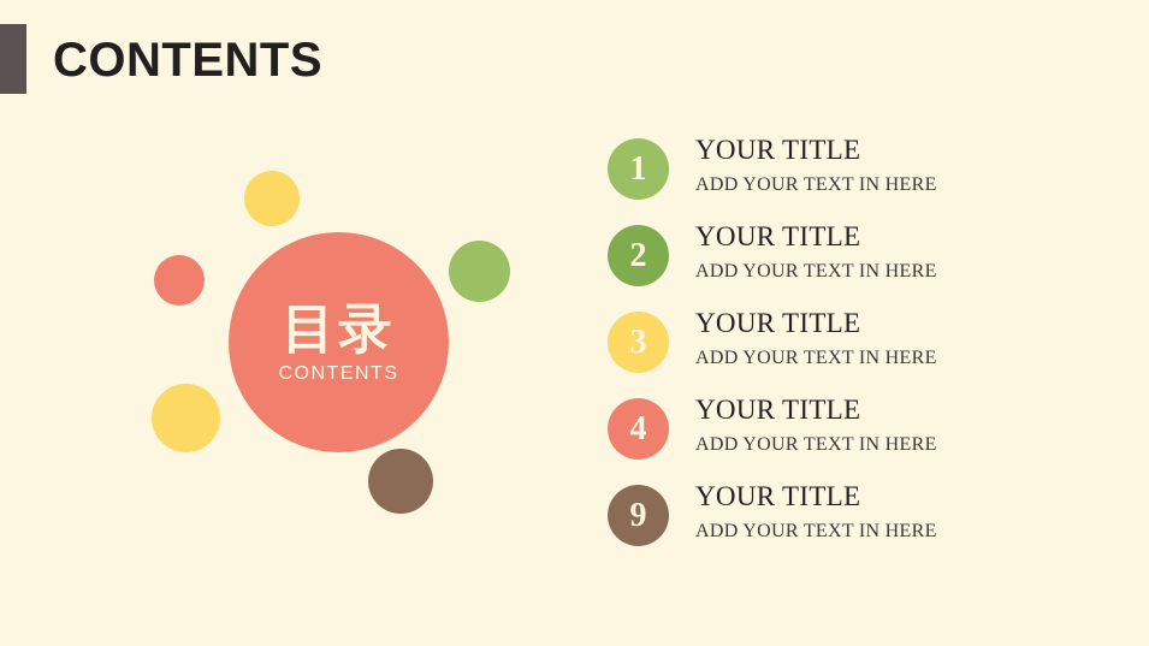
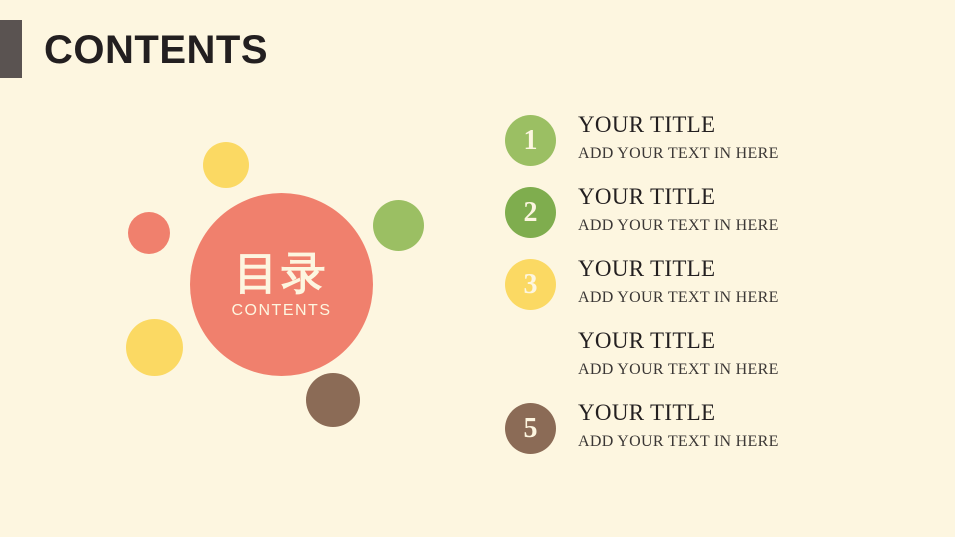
  CONTENTS
  目录
  CONTENTS
  1
  YOUR TITLE
  ADD YOUR TEXT IN HERE
  2
  YOUR TITLE
  ADD YOUR TEXT IN HERE
  3
  YOUR TITLE
  ADD YOUR TEXT IN HERE
- 4
  YOUR TITLE
  ADD YOUR TEXT IN HERE
- 9
+ 5
  YOUR TITLE
  ADD YOUR TEXT IN HERE
